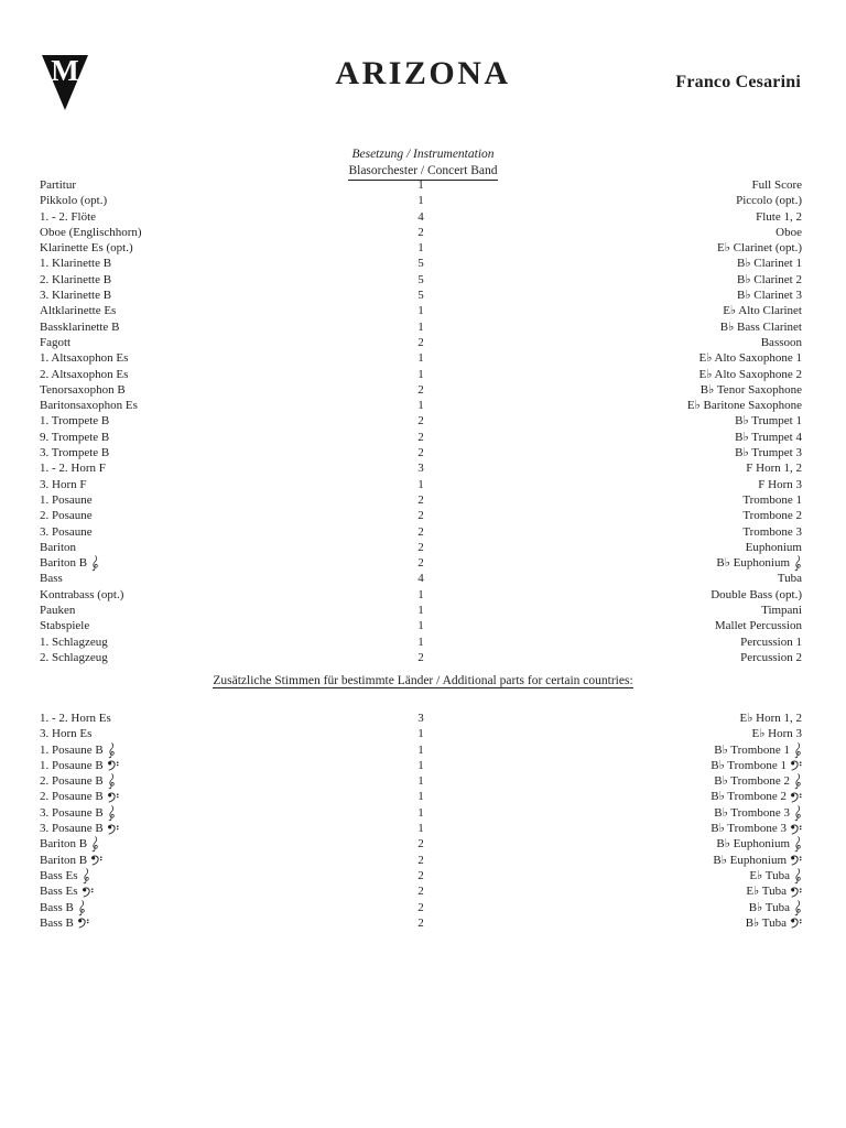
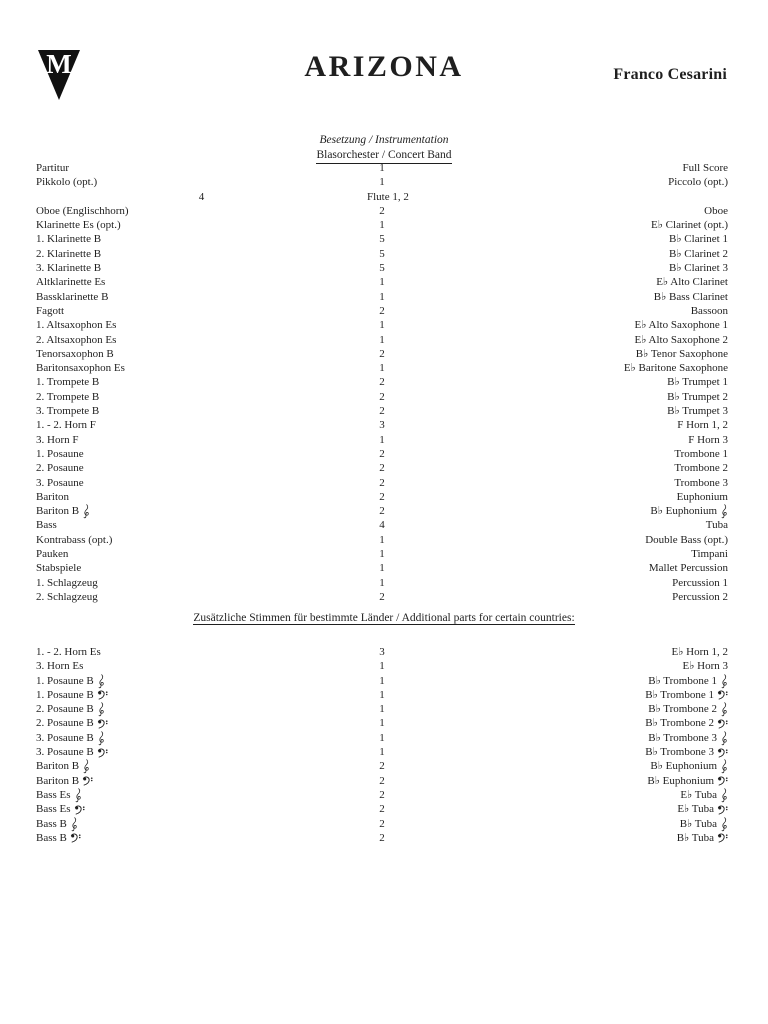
  M
  ARIZONA
  Franco Cesarini
  Besetzung / Instrumentation
  Blasorchester / Concert Band
  Partitur
  1
  Full Score
  Pikkolo (opt.)
  1
  Piccolo (opt.)
- 1. - 2. Flöte
  4
  Flute 1, 2
  Oboe (Englischhorn)
  2
  Oboe
  Klarinette Es (opt.)
  1
  E♭ Clarinet (opt.)
  1. Klarinette B
  5
  B♭ Clarinet 1
  2. Klarinette B
  5
  B♭ Clarinet 2
  3. Klarinette B
  5
  B♭ Clarinet 3
  Altklarinette Es
  1
  E♭ Alto Clarinet
  Bassklarinette B
  1
  B♭ Bass Clarinet
  Fagott
  2
  Bassoon
  1. Altsaxophon Es
  1
  E♭ Alto Saxophone 1
  2. Altsaxophon Es
  1
  E♭ Alto Saxophone 2
  Tenorsaxophon B
  2
  B♭ Tenor Saxophone
  Baritonsaxophon Es
  1
  E♭ Baritone Saxophone
  1. Trompete B
  2
  B♭ Trumpet 1
- 9. Trompete B
+ 2. Trompete B
  2
- B♭ Trumpet 4
+ B♭ Trumpet 2
  3. Trompete B
  2
  B♭ Trumpet 3
  1. - 2. Horn F
  3
  F Horn 1, 2
  3. Horn F
  1
  F Horn 3
  1. Posaune
  2
  Trombone 1
  2. Posaune
  2
  Trombone 2
  3. Posaune
  2
  Trombone 3
  Bariton
  2
  Euphonium
  Bariton B
  2
  B♭ Euphonium
  Bass
  4
  Tuba
  Kontrabass (opt.)
  1
  Double Bass (opt.)
  Pauken
  1
  Timpani
  Stabspiele
  1
  Mallet Percussion
  1. Schlagzeug
  1
  Percussion 1
  2. Schlagzeug
  2
  Percussion 2
  Zusätzliche Stimmen für bestimmte Länder / Additional parts for certain countries:
  1. - 2. Horn Es
  3
  E♭ Horn 1, 2
  3. Horn Es
  1
  E♭ Horn 3
  1. Posaune B
  1
  B♭ Trombone 1
  1. Posaune B
  1
  B♭ Trombone 1
  2. Posaune B
  1
  B♭ Trombone 2
  2. Posaune B
  1
  B♭ Trombone 2
  3. Posaune B
  1
  B♭ Trombone 3
  3. Posaune B
  1
  B♭ Trombone 3
  Bariton B
  2
  B♭ Euphonium
  Bariton B
  2
  B♭ Euphonium
  Bass Es
  2
  E♭ Tuba
  Bass Es
  2
  E♭ Tuba
  Bass B
  2
  B♭ Tuba
  Bass B
  2
  B♭ Tuba
